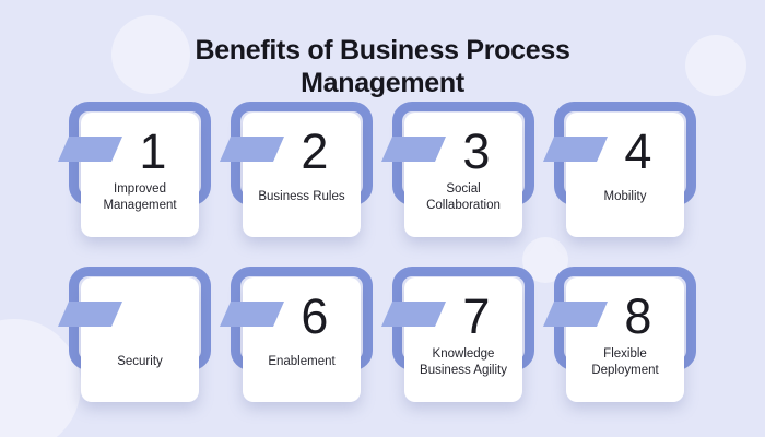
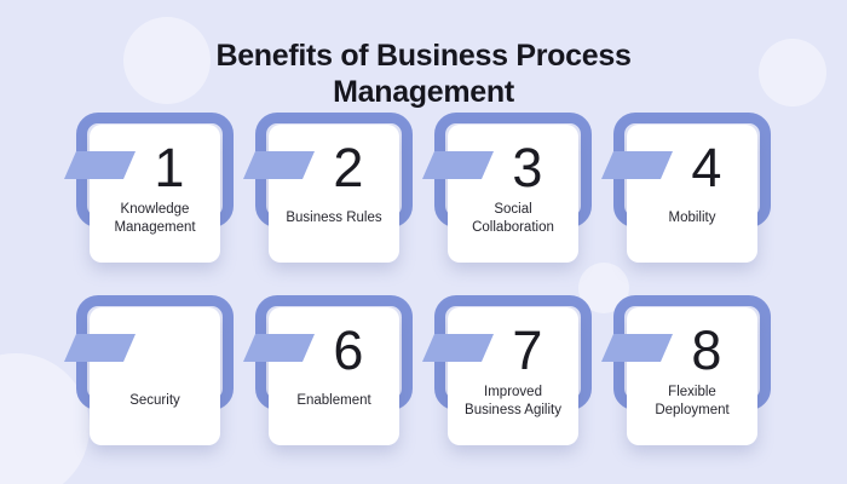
  Benefits of Business Process
  Management
  1
- Improved
+ Knowledge
  Management
  2
  Business Rules
  3
  Social
  Collaboration
  4
  Mobility
  Security
  6
  Enablement
  7
- Knowledge
+ Improved
  Business Agility
  8
  Flexible
  Deployment
